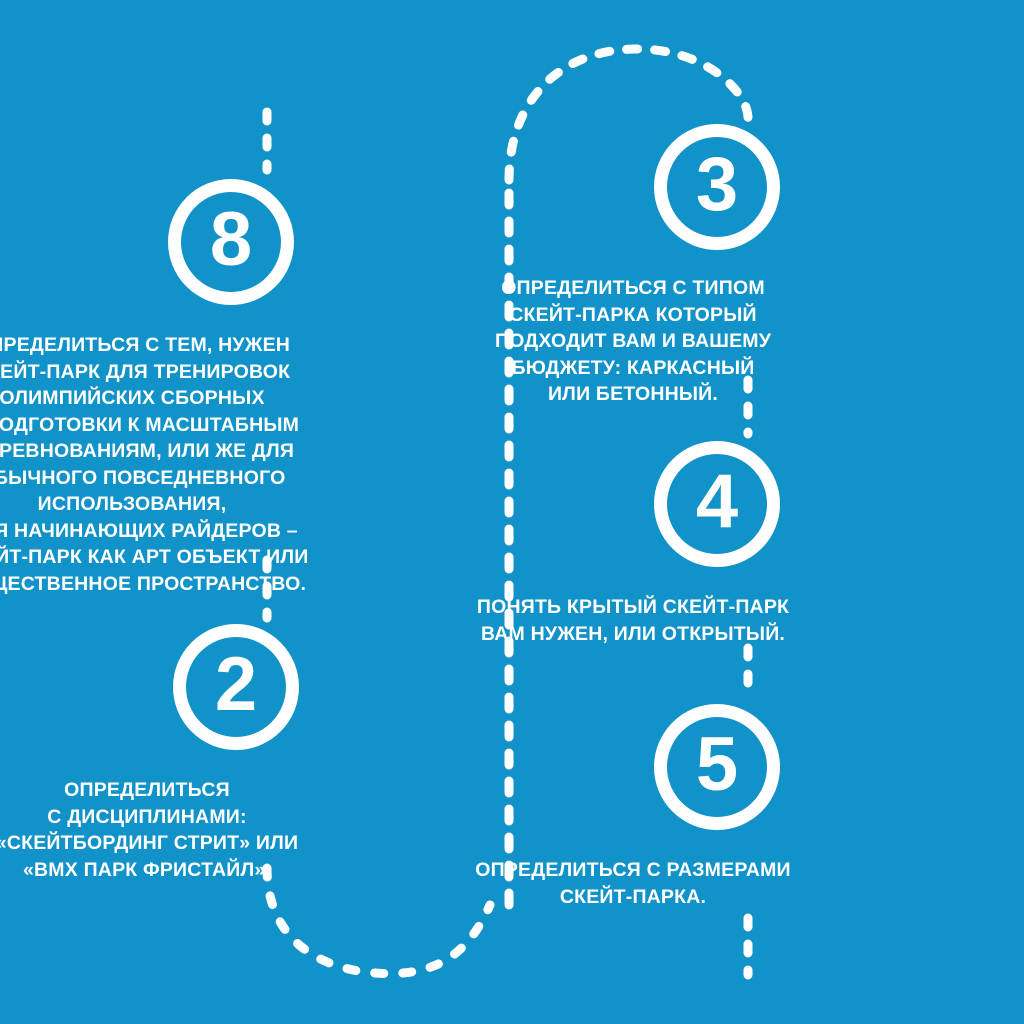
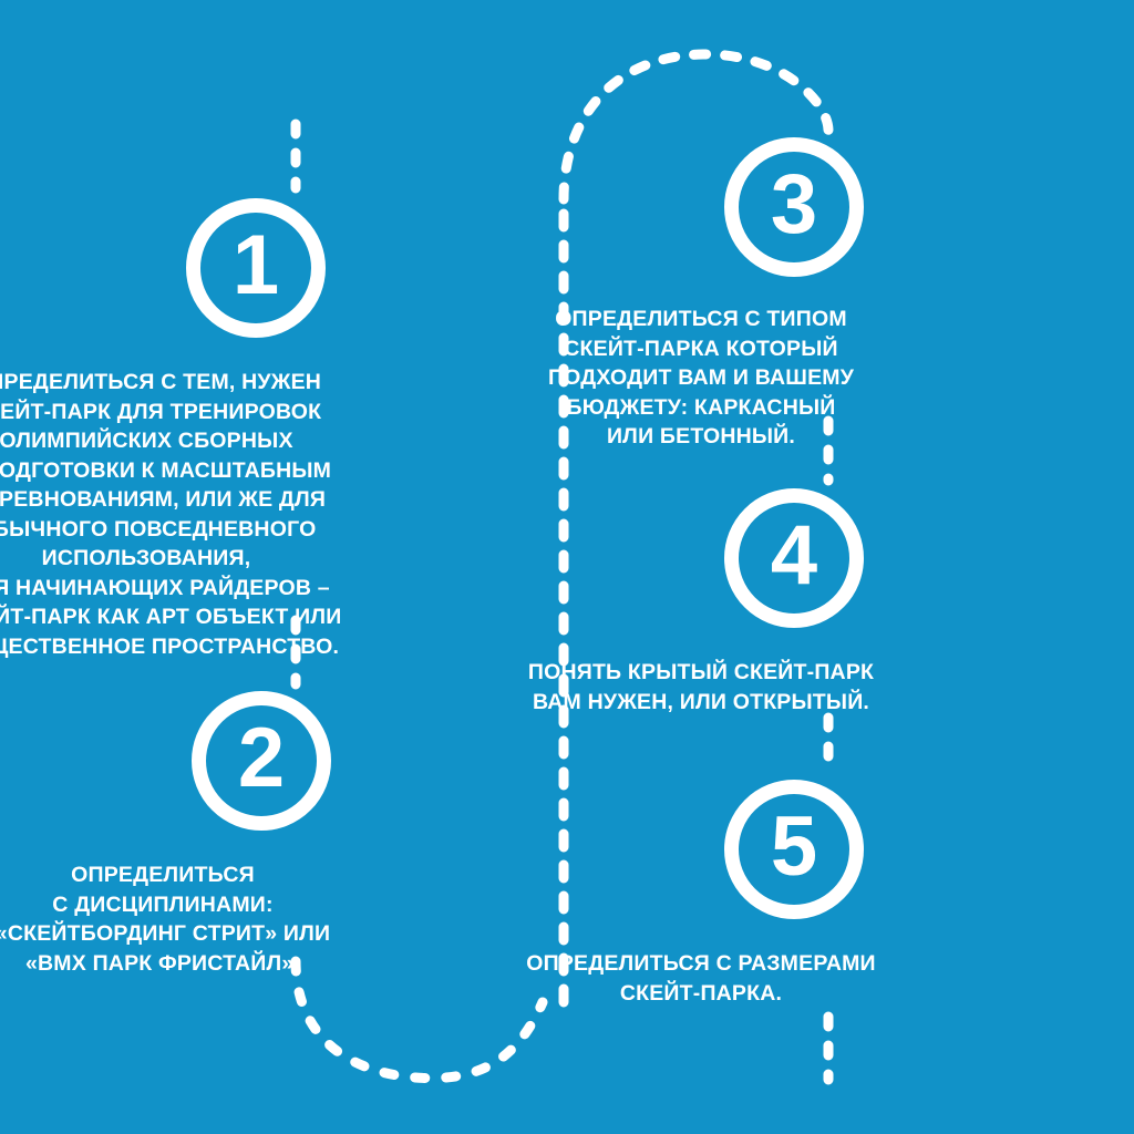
- 8
+ 1
  РЕДЕЛИТЬСЯ С ТЕМ, НУЖЕН
  ЕЙТ-ПАРК ДЛЯ ТРЕНИРОВОК
  ОЛИМПИЙСКИХ СБОРНЫХ
  ОДГОТОВКИ К МАСШТАБНЫМ
  РЕВНОВАНИЯМ, ИЛИ ЖЕ ДЛЯ
  БЫЧНОГО ПОВСЕДНЕВНОГО
  ИСПОЛЬЗОВАНИЯ,
  Я НАЧИНАЮЩИХ РАЙДЕРОВ –
  ЙТ-ПАРК КАК АРТ ОБЪЕКТ ИЛИ
  ЕСТВЕННОЕ ПРОСТРАНСТВО.
  2
  ОПРЕДЕЛИТЬСЯ
  С ДИСЦИПЛИНАМИ:
  «СКЕЙТБОРДИНГ СТРИТ» ИЛИ
  «BMX ПАРК ФРИСТАЙЛ».
  3
  ОПРЕДЕЛИТЬСЯ С ТИПОМ
  СКЕЙТ-ПАРКА КОТОРЫЙ
  ПОДХОДИТ ВАМ И ВАШЕМУ
  БЮДЖЕТУ: КАРКАСНЫЙ
  ИЛИ БЕТОННЫЙ.
  4
  ПОНЯТЬ КРЫТЫЙ СКЕЙТ-ПАРК
  ВАМ НУЖЕН, ИЛИ ОТКРЫТЫЙ.
  5
  ОПРЕДЕЛИТЬСЯ С РАЗМЕРАМИ
  СКЕЙТ-ПАРКА.
